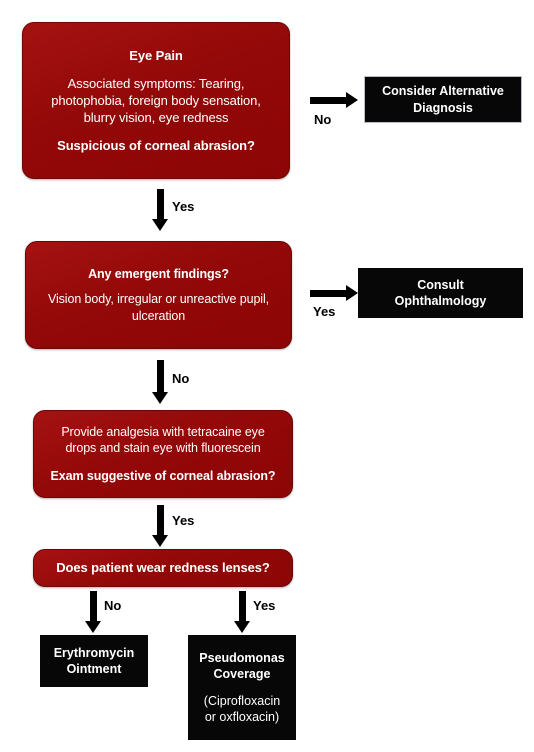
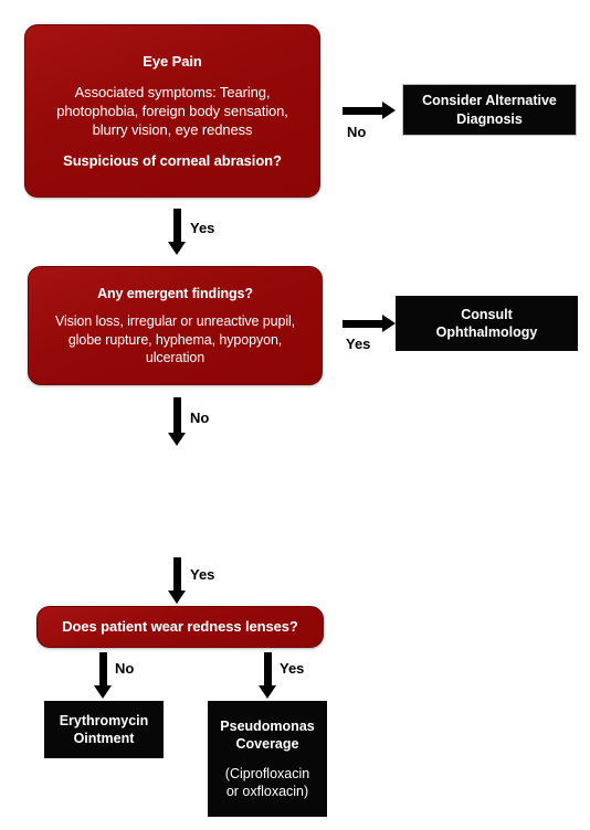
  Eye Pain
  Associated symptoms: Tearing,
  photophobia, foreign body sensation,
  blurry vision, eye redness
  Suspicious of corneal abrasion?
  No
  Consider Alternative
  Diagnosis
  Yes
  Any emergent findings?
- Vision body, irregular or unreactive pupil,
+ Vision loss, irregular or unreactive pupil,
+ globe rupture, hyphema, hypopyon,
  ulceration
  Yes
  Consult
  Ophthalmology
  No
- Provide analgesia with tetracaine eye
- drops and stain eye with fluorescein
- Exam suggestive of corneal abrasion?
  Yes
  Does patient wear redness lenses?
  No
  Yes
  Erythromycin
  Ointment
  Pseudomonas
  Coverage
  (Ciprofloxacin
  or oxfloxacin)
